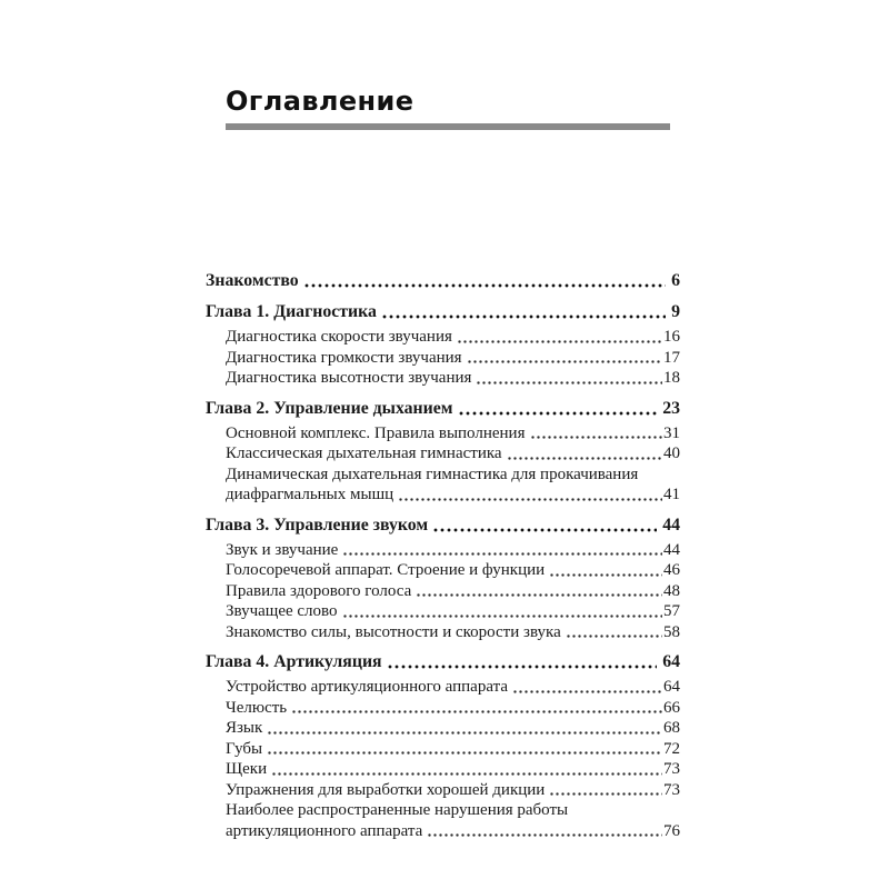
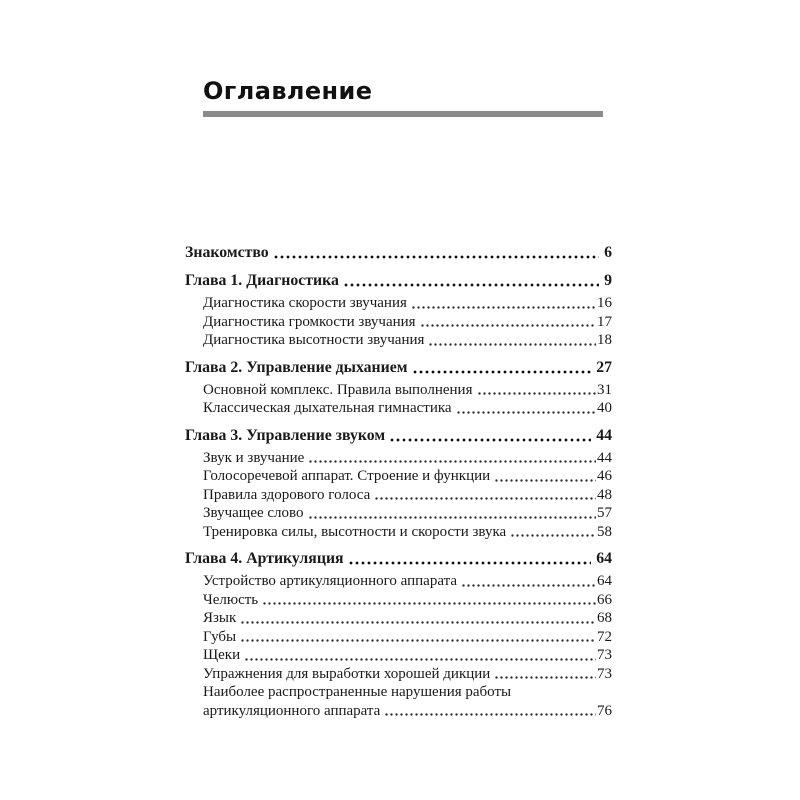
  Оглавление
  Знакомство
  6
  Глава 1. Диагностика
  9
  Диагностика скорости звучания
  16
  Диагностика громкости звучания
  17
  Диагностика высотности звучания
  18
  Глава 2. Управление дыханием
- 23
+ 27
  Основной комплекс. Правила выполнения
  31
  Классическая дыхательная гимнастика
  40
- Динамическая дыхательная гимнастика для прокачивания
- диафрагмальных мышц
- 41
  Глава 3. Управление звуком
  44
  Звук и звучание
  44
  Голосоречевой аппарат. Строение и функции
  46
  Правила здорового голоса
  48
  Звучащее слово
  57
- Знакомство силы, высотности и скорости звука
+ Тренировка силы, высотности и скорости звука
  58
  Глава 4. Артикуляция
  64
  Устройство артикуляционного аппарата
  64
  Челюсть
  66
  Язык
  68
  Губы
  72
  Щеки
  73
  Упражнения для выработки хорошей дикции
  73
  Наиболее распространенные нарушения работы
  артикуляционного аппарата
  76
